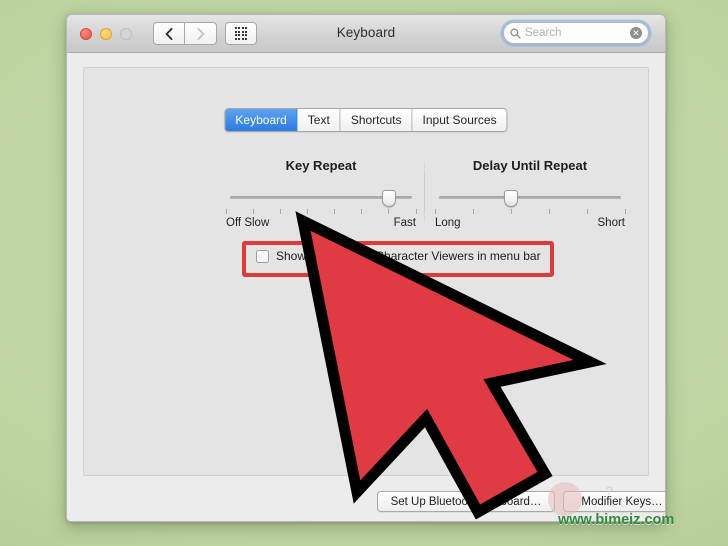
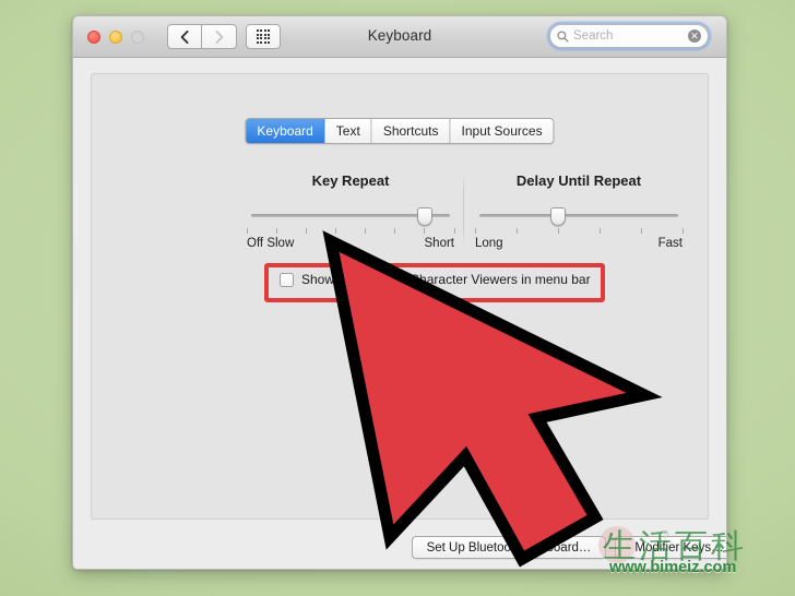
  Keyboard
  Search
  ✕
  Keyboard
  Text
  Shortcuts
  Input Sources
  Key Repeat
  Off Slow
- Fast
+ Short
  Delay Until Repeat
  Long
- Short
+ Fast
  Showharacter Viewers in menu bar
  Set Up Bluetoooard…
  Modifier Keys…
+ 生活百科
  ?
  www.bimeiz.com
